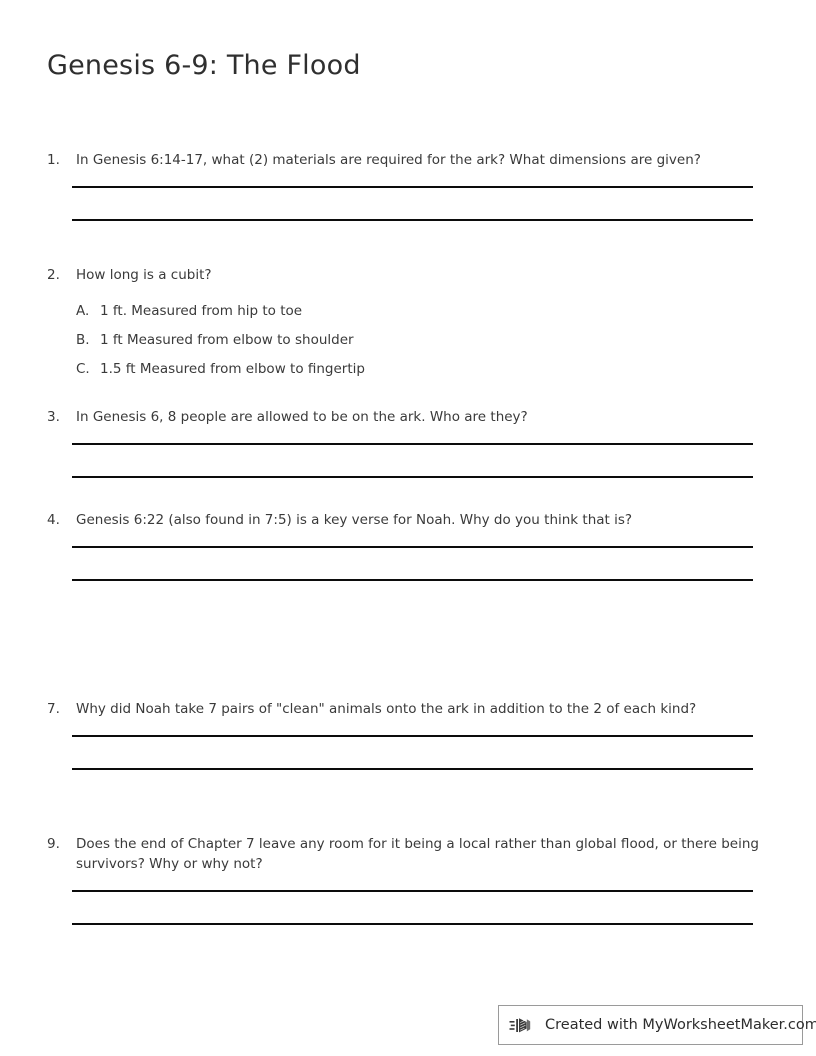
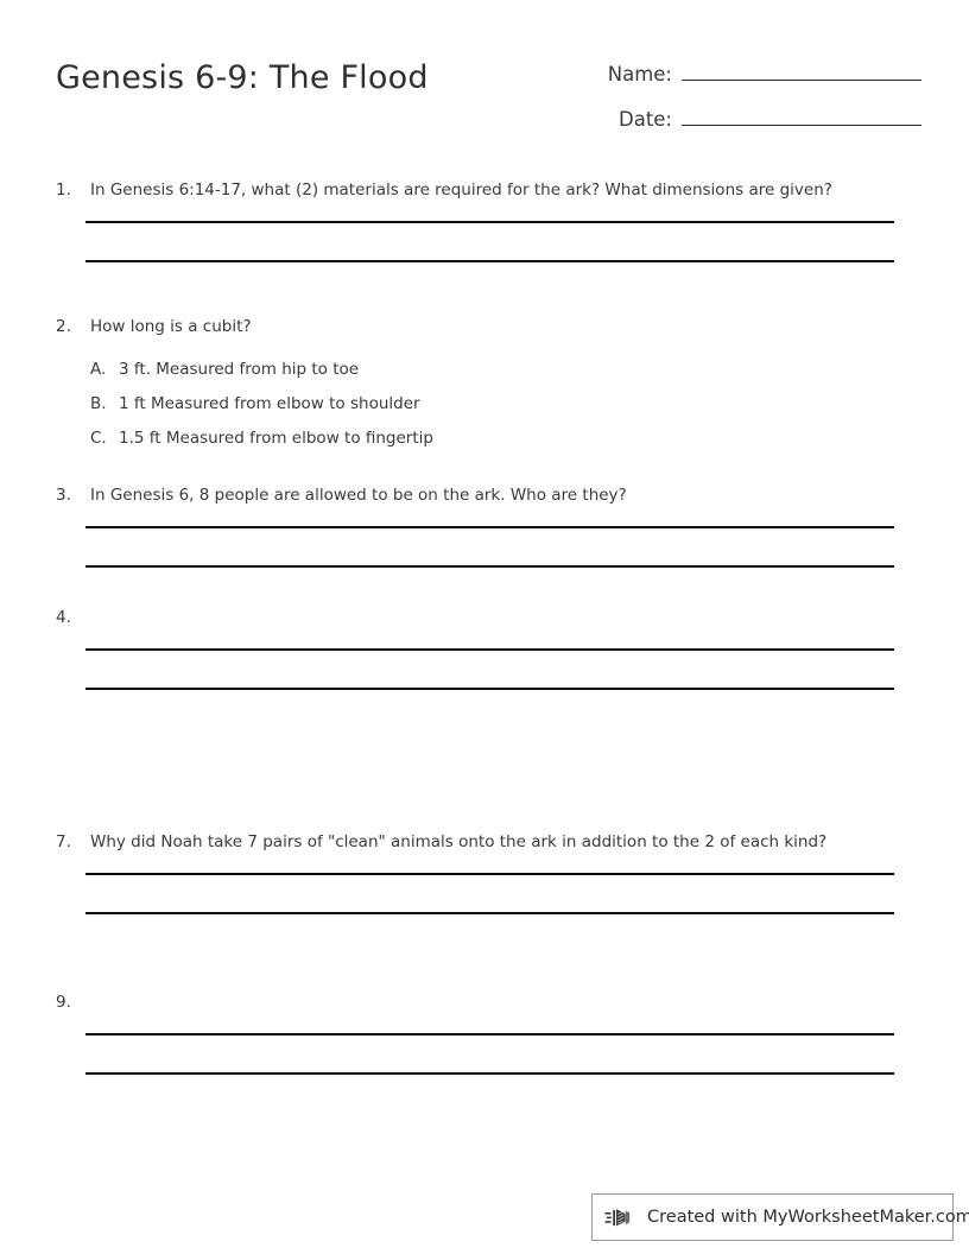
  Genesis 6-9: The Flood
+ Name:
+ Date:
  1.
  In Genesis 6:14-17, what (2) materials are required for the ark? What dimensions are given?
  2.
  How long is a cubit?
  A.
- 1 ft. Measured from hip to toe
+ 3 ft. Measured from hip to toe
  B.
  1 ft Measured from elbow to shoulder
  C.
  1.5 ft Measured from elbow to fingertip
  3.
  In Genesis 6, 8 people are allowed to be on the ark. Who are they?
  4.
- Genesis 6:22 (also found in 7:5) is a key verse for Noah. Why do you think that is?
  7.
  Why did Noah take 7 pairs of "clean" animals onto the ark in addition to the 2 of each kind?
  9.
- Does the end of Chapter 7 leave any room for it being a local rather than global flood, or there being survivors? Why or why not?
  Created with MyWorksheetMaker.com
